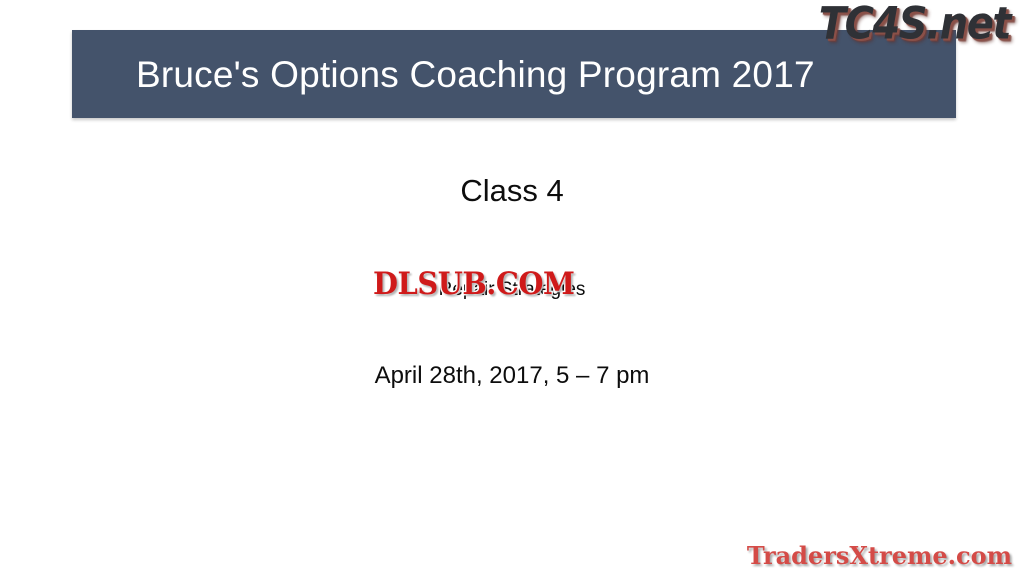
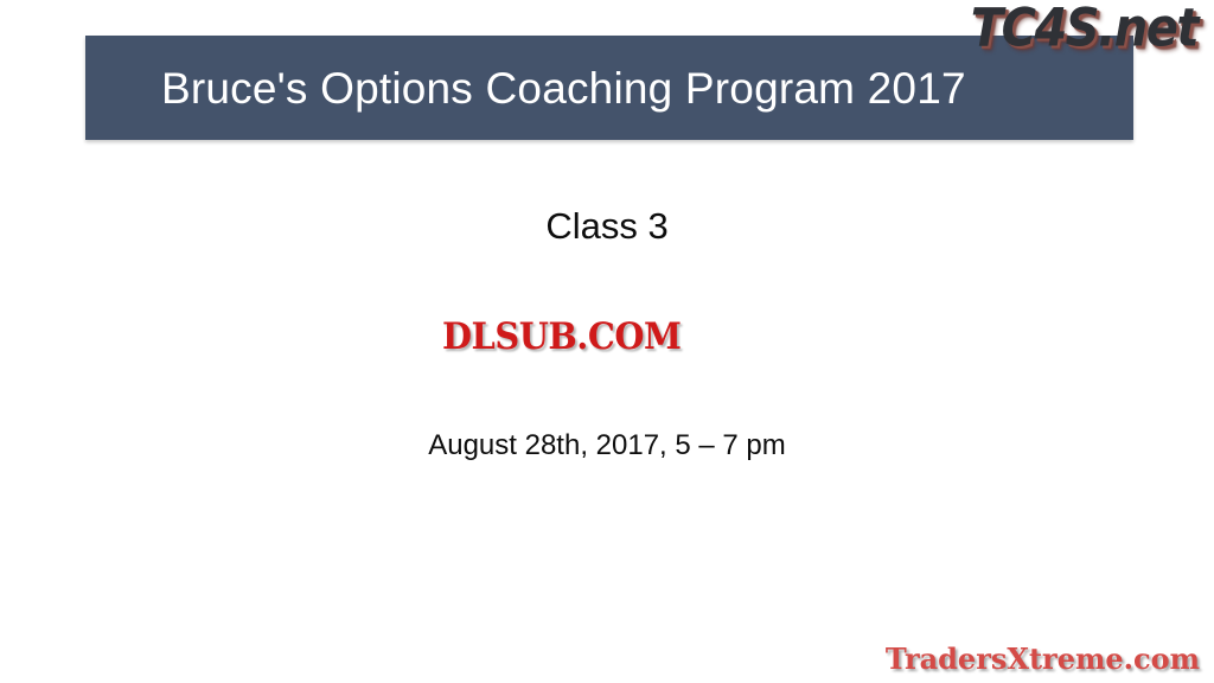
  Bruce's Options Coaching Program 2017
- Class 4
+ Class 3
- Repair Strategies
- April 28th, 2017, 5 – 7 pm
+ August 28th, 2017, 5 – 7 pm
  TC4S.net
  DLSUB.COM
  TradersXtreme.com
